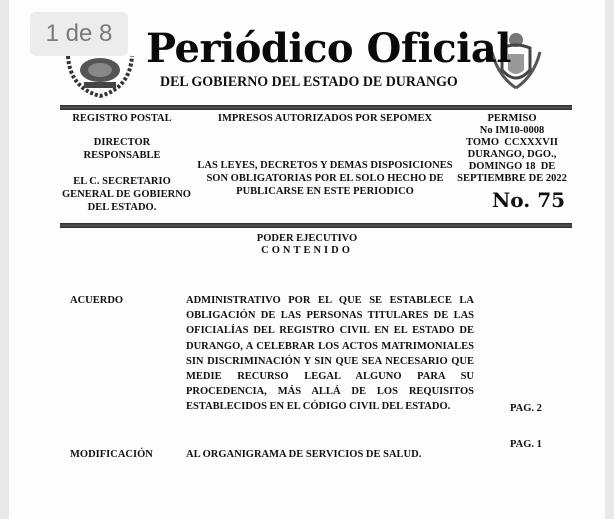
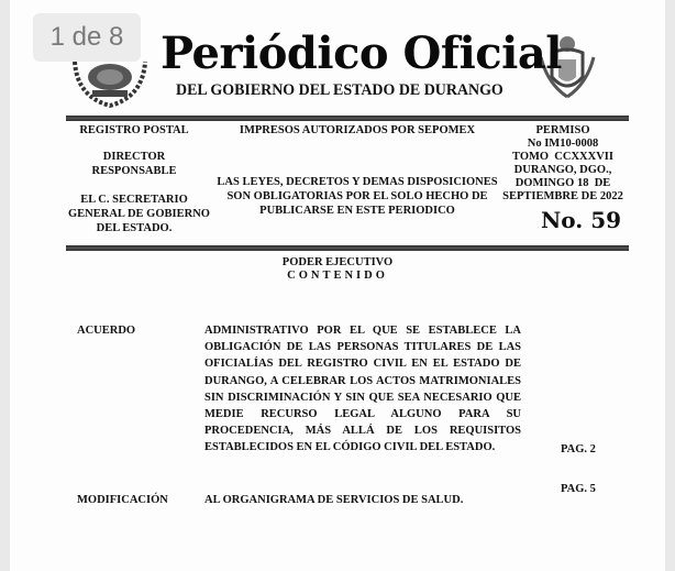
  1 de 8
  Periódico Oficial
  DEL GOBIERNO DEL ESTADO DE DURANGO
  REGISTRO POSTAL
  DIRECTOR
  RESPONSABLE
  EL C. SECRETARIO
  GENERAL DE GOBIERNO
  DEL ESTADO.
  IMPRESOS AUTORIZADOS POR SEPOMEX
  LAS LEYES, DECRETOS Y DEMAS DISPOSICIONES
  SON OBLIGATORIAS POR EL SOLO HECHO DE
  PUBLICARSE EN ESTE PERIODICO
  PERMISO
  No IM10-0008
  TOMO CCXXXVII
  DURANGO, DGO.,
  DOMINGO 18 DE
  SEPTIEMBRE DE 2022
- No. 75
+ No. 59
  PODER EJECUTIVO
  CONTENIDO
  ACUERDO
  ADMINISTRATIVO POR EL QUE SE ESTABLECE LA OBLIGACIÓN DE LAS PERSONAS TITULARES DE LAS OFICIALÍAS DEL REGISTRO CIVIL EN EL ESTADO DE DURANGO, A CELEBRAR LOS ACTOS MATRIMONIALES SIN DISCRIMINACIÓN Y SIN QUE SEA NECESARIO QUE MEDIE RECURSO LEGAL ALGUNO PARA SU PROCEDENCIA, MÁS ALLÁ DE LOS REQUISITOS ESTABLECIDOS EN EL CÓDIGO CIVIL DEL ESTADO.
  PAG. 2
- PAG. 1
+ PAG. 5
  MODIFICACIÓN
  AL ORGANIGRAMA DE SERVICIOS DE SALUD.
